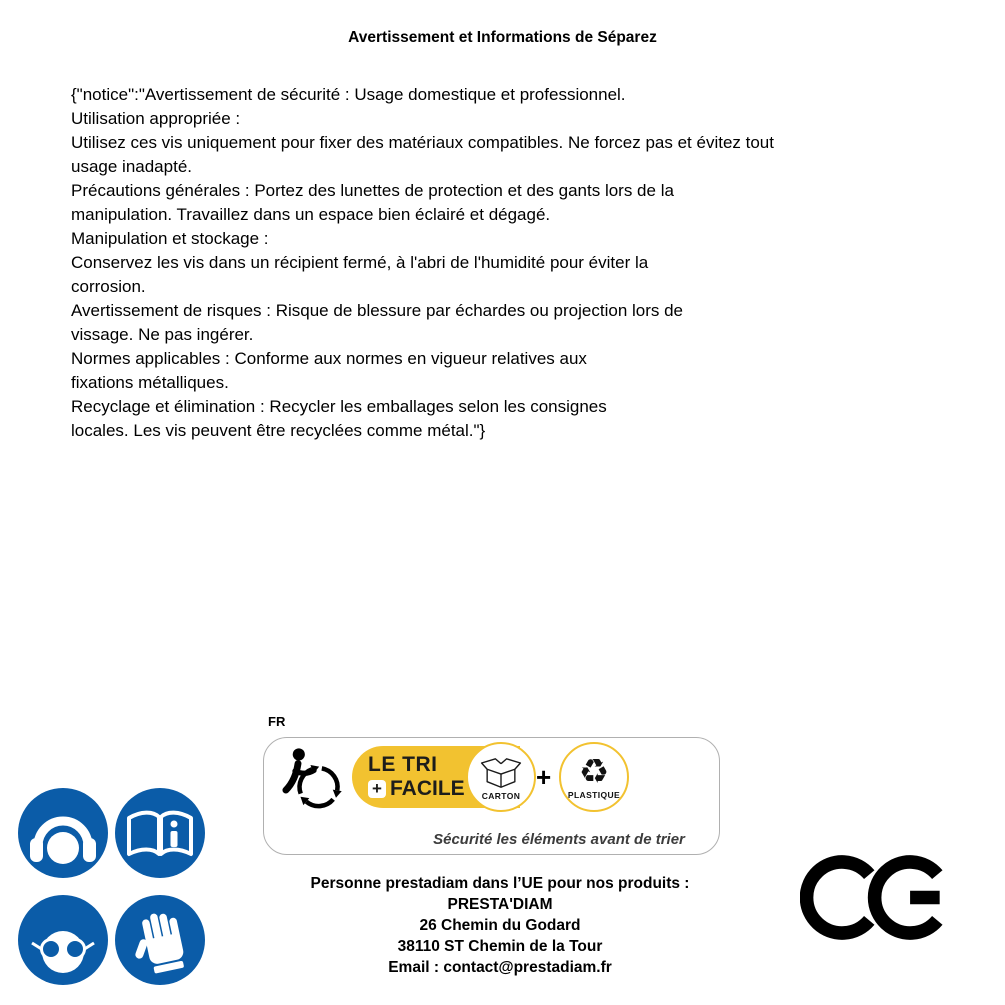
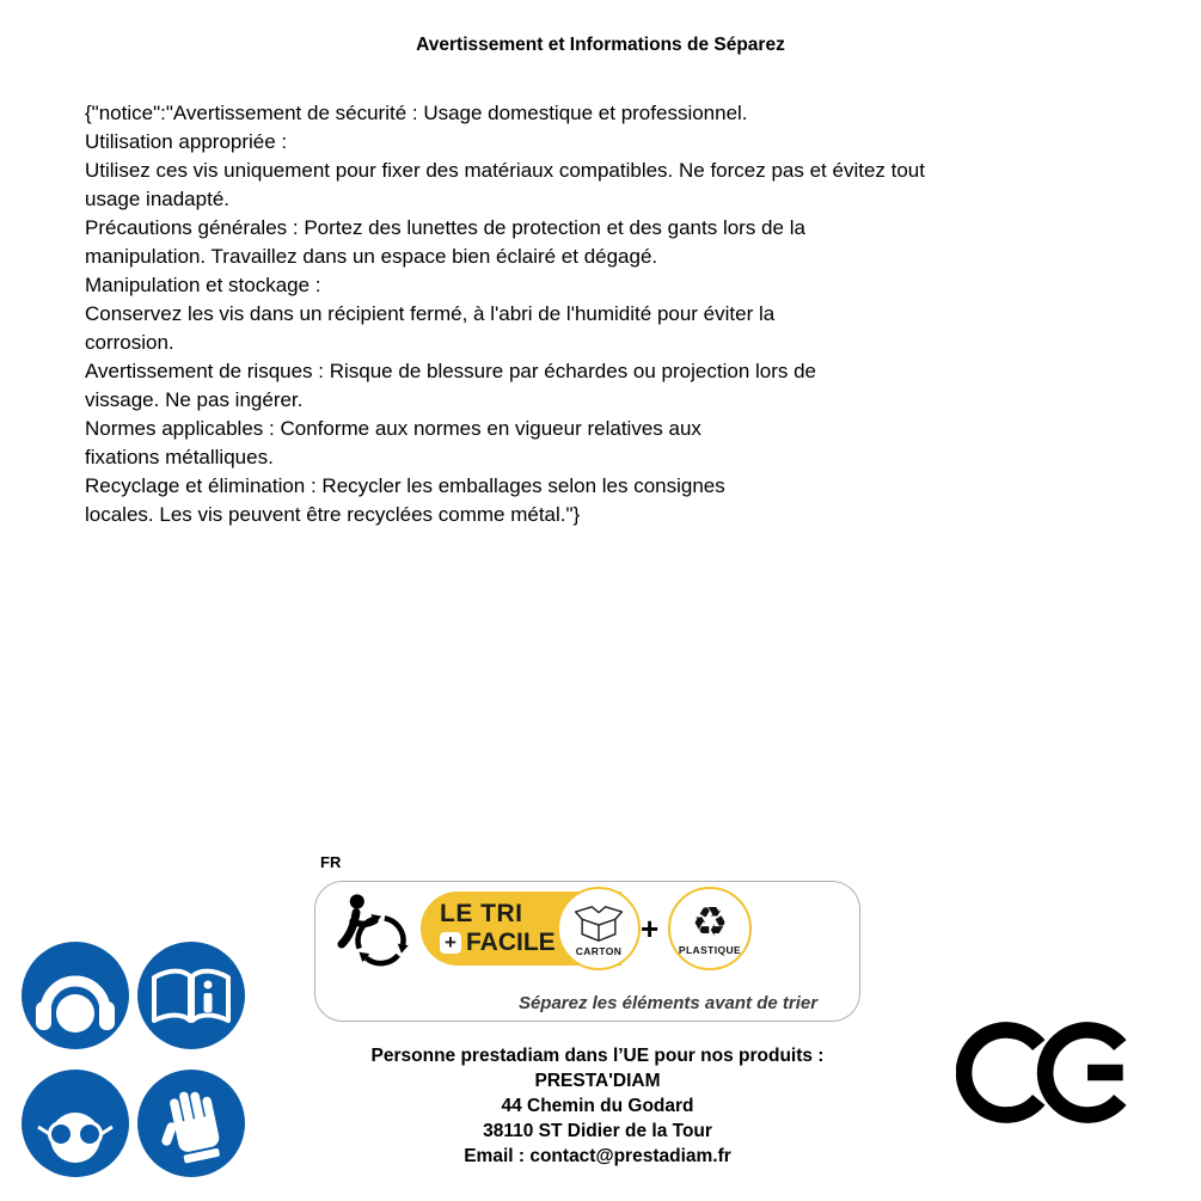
  Avertissement et Informations de Séparez
  {"notice":"Avertissement de sécurité : Usage domestique et professionnel.
  Utilisation appropriée :
  Utilisez ces vis uniquement pour fixer des matériaux compatibles. Ne forcez pas et évitez tout
  usage inadapté.
  Précautions générales : Portez des lunettes de protection et des gants lors de la
  manipulation. Travaillez dans un espace bien éclairé et dégagé.
  Manipulation et stockage :
  Conservez les vis dans un récipient fermé, à l'abri de l'humidité pour éviter la
  corrosion.
  Avertissement de risques : Risque de blessure par échardes ou projection lors de
  vissage. Ne pas ingérer.
  Normes applicables : Conforme aux normes en vigueur relatives aux
  fixations métalliques.
  Recyclage et élimination : Recycler les emballages selon les consignes
  locales. Les vis peuvent être recyclées comme métal."}
  FR
  LE TRI
  +
  FACILE
  CARTON
  +
  ♻
  PLASTIQUE
- Sécurité les éléments avant de trier
+ Séparez les éléments avant de trier
  Personne prestadiam dans l’UE pour nos produits :
  PRESTA'DIAM
- 26 Chemin du Godard
+ 44 Chemin du Godard
- 38110 ST Chemin de la Tour
+ 38110 ST Didier de la Tour
  Email : contact@prestadiam.fr
